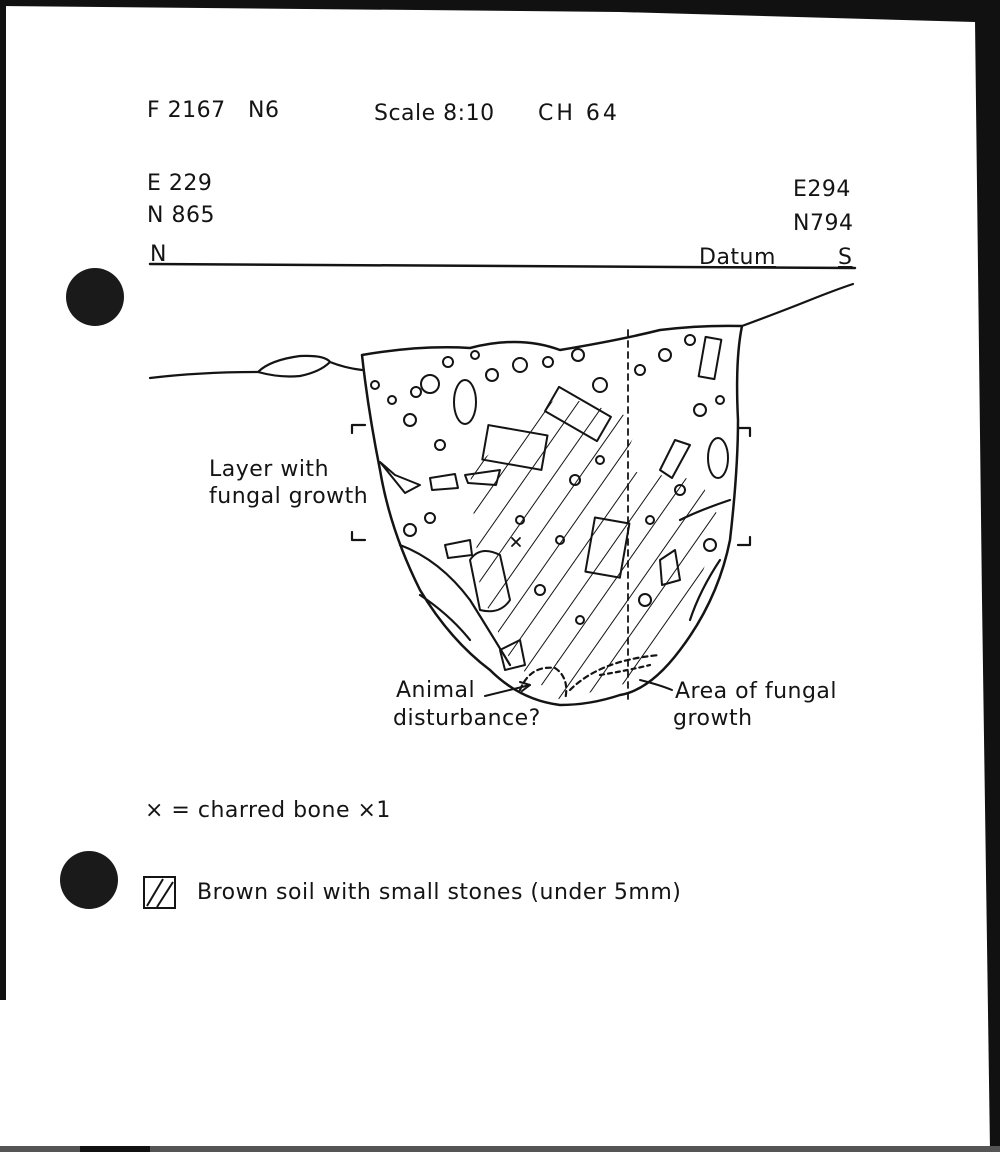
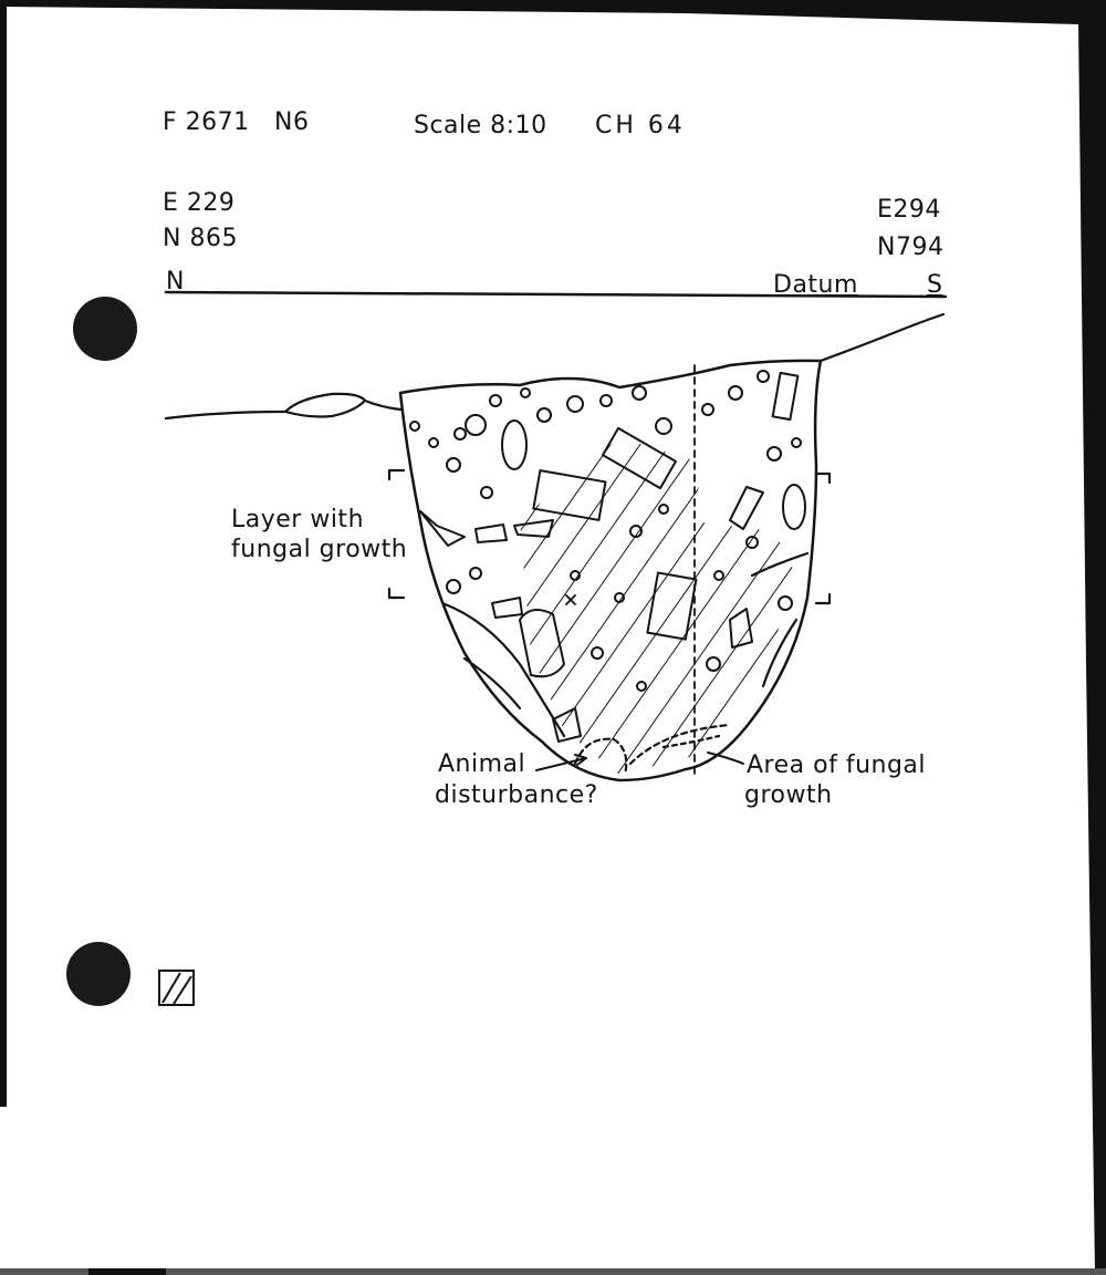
- F 2167
+ F 2671
  N6
  Scale 8:10
  CH 64
  E 229
  N 865
  N
  E294
  N794
  Datum
  S
  Layer with
  fungal growth
  Animal
  disturbance?
  Area of fungal
  growth
- × = charred bone ×1
- Brown soil with small stones (under 5mm)
